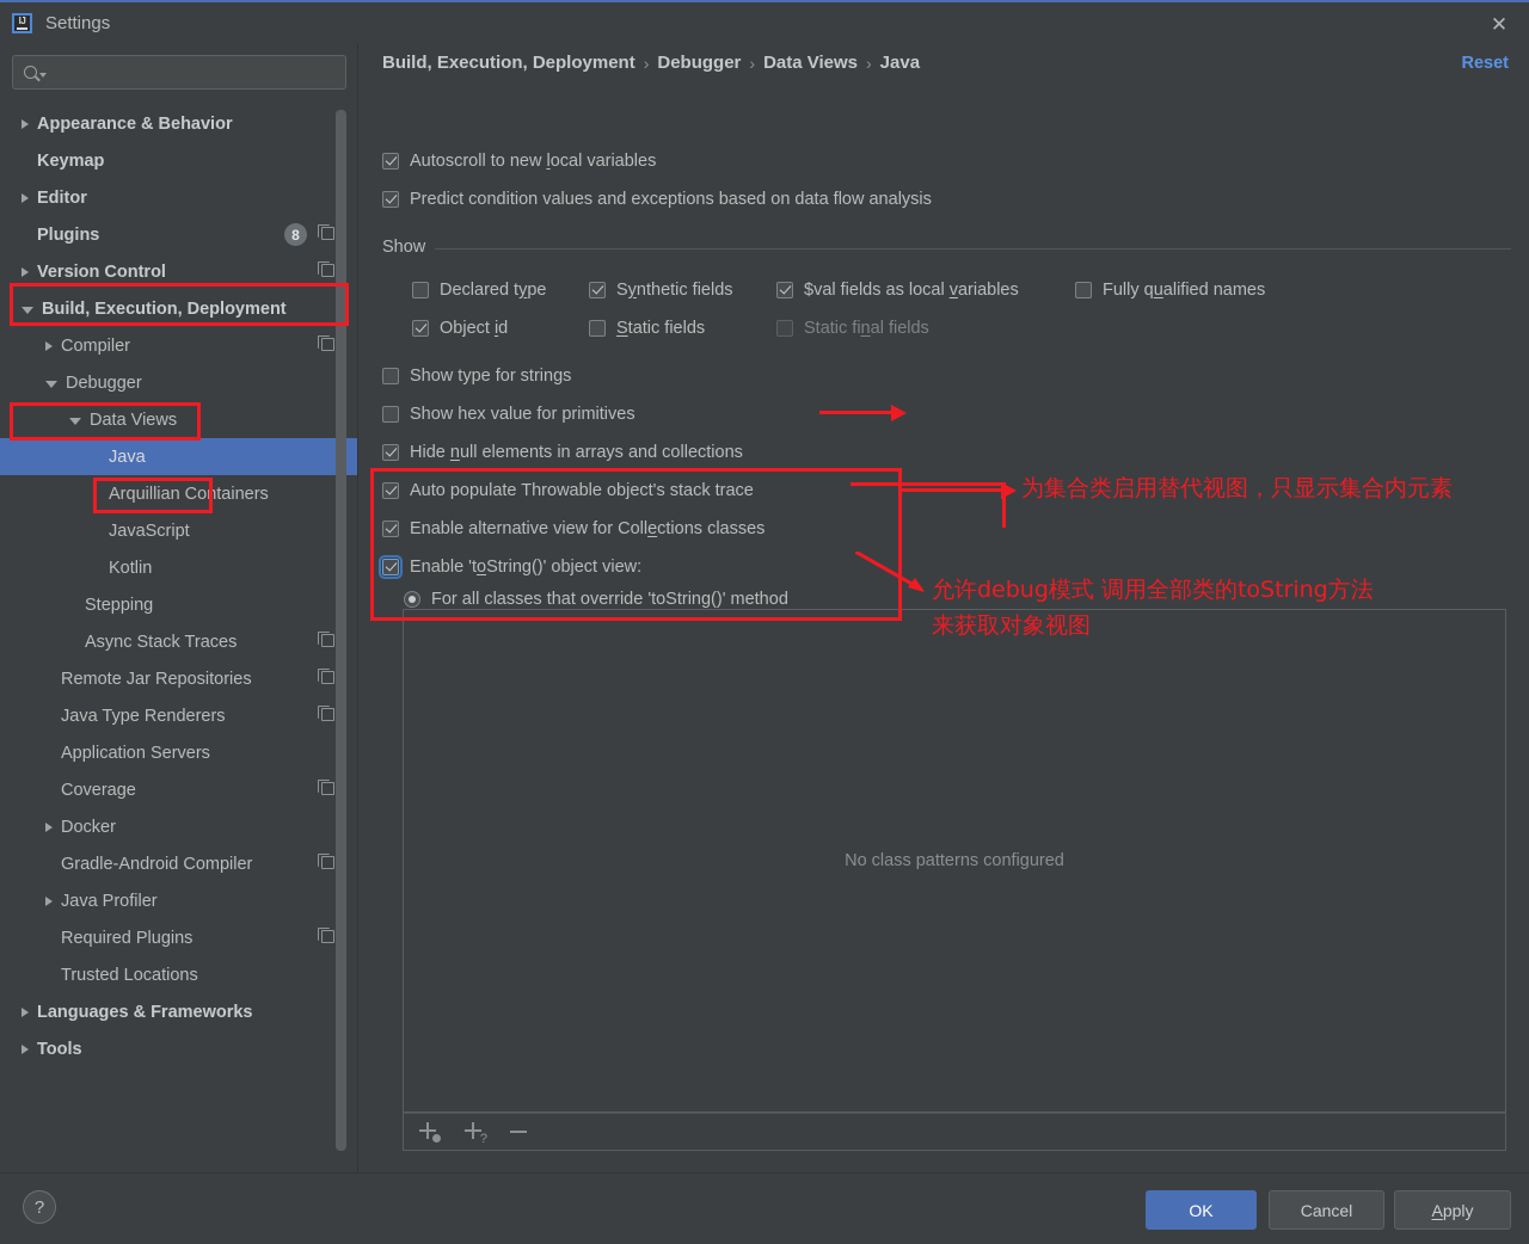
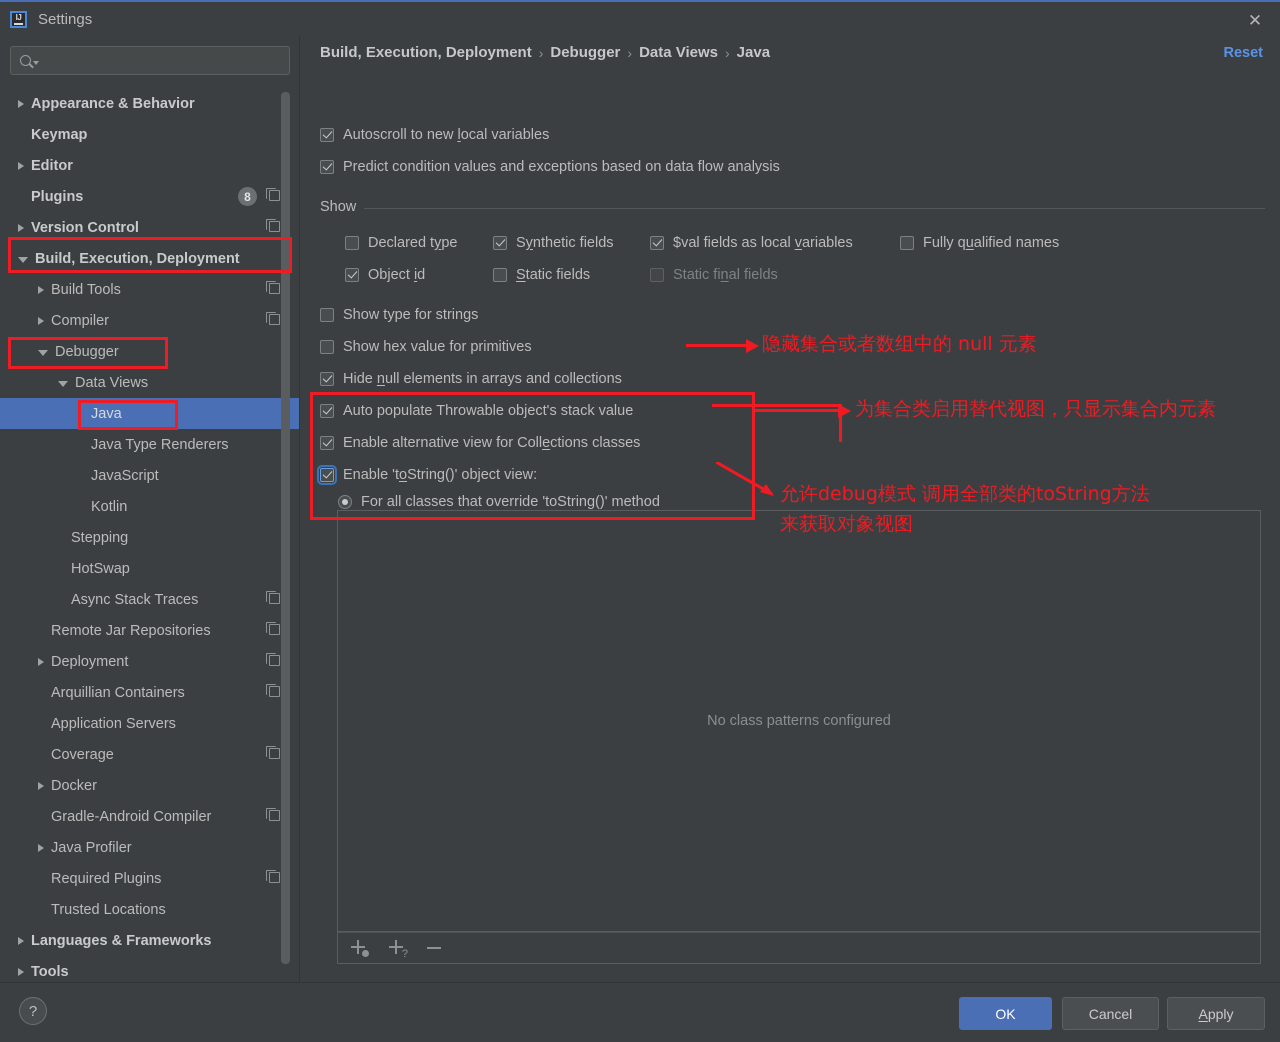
  IJ
  Settings
  ✕
  Appearance & Behavior
  Keymap
  Editor
  Plugins
  8
  Version Control
  Build, Execution, Deployment
+ Build Tools
  Compiler
  Debugger
  Data Views
  Java
- Arquillian Containers
+ Java Type Renderers
  JavaScript
  Kotlin
  Stepping
+ HotSwap
  Async Stack Traces
  Remote Jar Repositories
+ Deployment
- Java Type Renderers
+ Arquillian Containers
  Application Servers
  Coverage
  Docker
  Gradle-Android Compiler
  Java Profiler
  Required Plugins
  Trusted Locations
  Languages & Frameworks
  Tools
  Build, Execution, Deployment
  ›
  Debugger
  ›
  Data Views
  ›
  Java
  Reset
  Autoscroll to new local variables
  Predict condition values and exceptions based on data flow analysis
  Show
  Declared type
  Synthetic fields
  $val fields as local variables
  Fully qualified names
  Object id
  Static fields
  Static final fields
  Show type for strings
  Show hex value for primitives
  Hide null elements in arrays and collections
- Auto populate Throwable object's stack trace
+ Auto populate Throwable object's stack value
  Enable alternative view for Collections classes
  Enable 'toString()' object view:
  For all classes that override 'toString()' method
  No class patterns configured
  ?
  ?
  OK
  Cancel
  A
  pply
+ 隐藏集合或者数组中的 null 元素
  为集合类启用替代视图，只显示集合内元素
  允许debug模式 调用全部类的toString方法
  来获取对象视图
